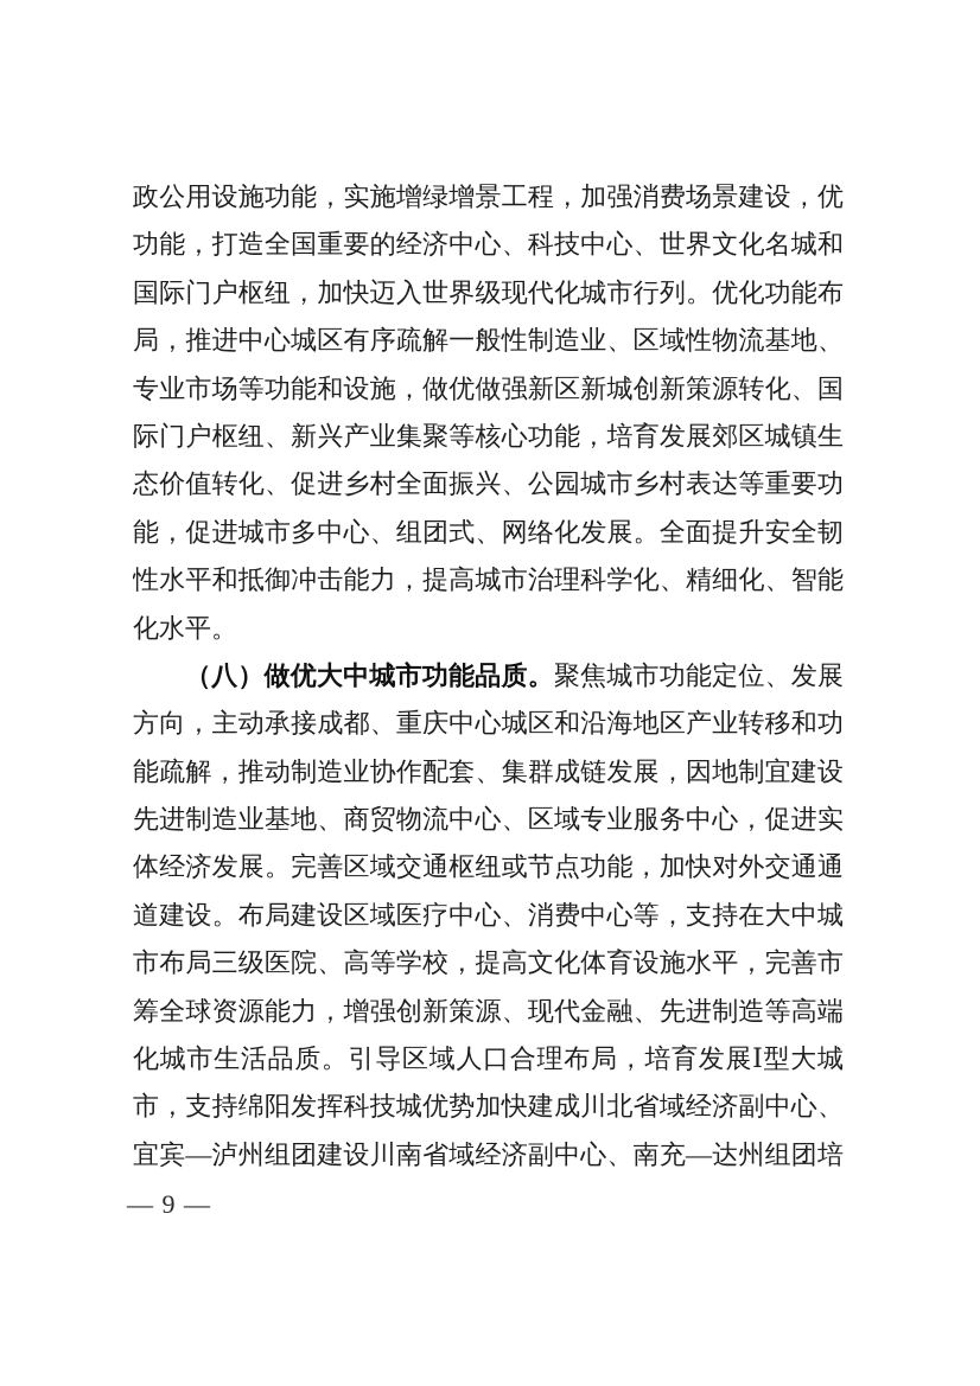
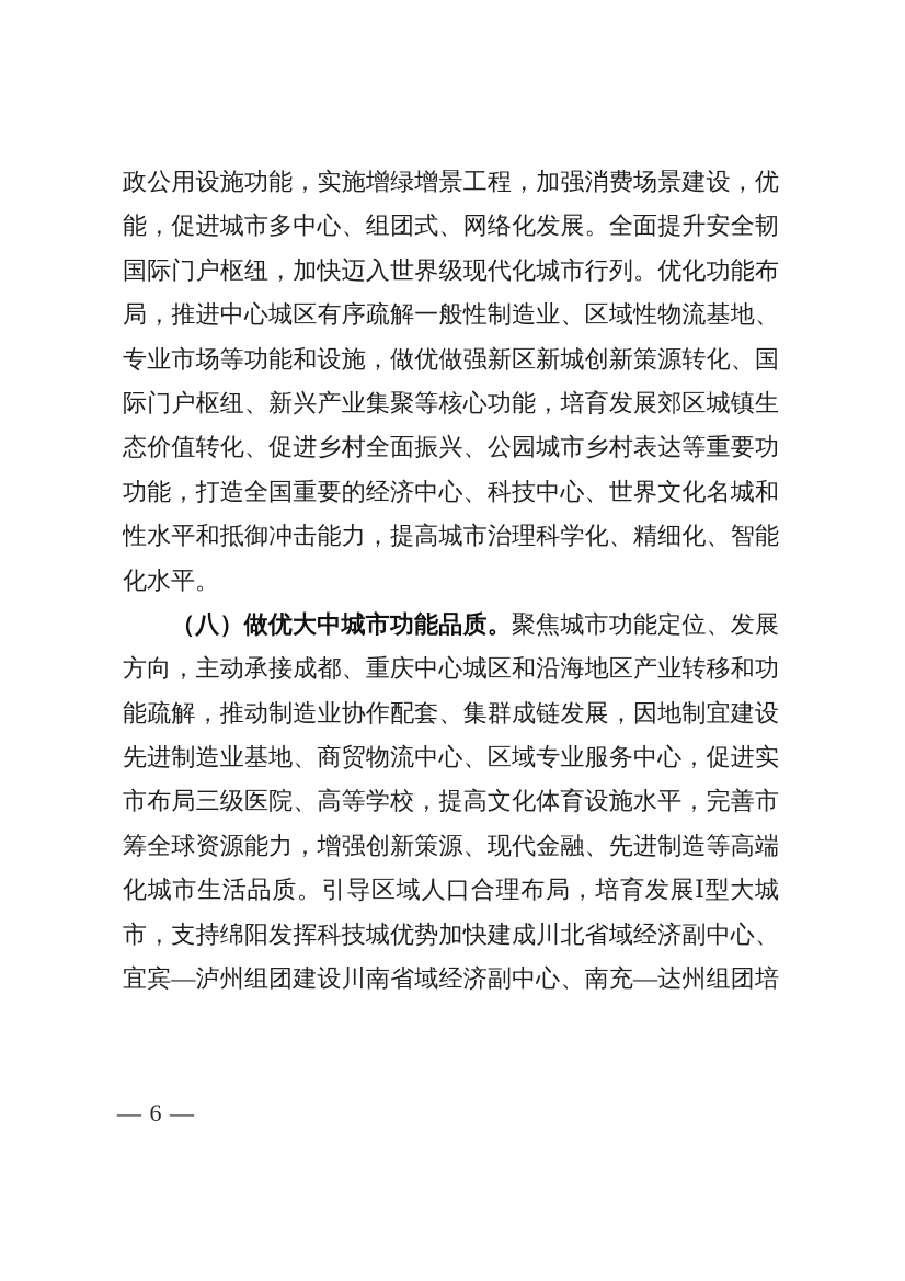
  政公用设施功能，实施增绿增景工程，加强消费场景建设，优
- 功能，打造全国重要的经济中心、科技中心、世界文化名城和
+ 能，促进城市多中心、组团式、网络化发展。全面提升安全韧
  国际门户枢纽，加快迈入世界级现代化城市行列。优化功能布
  局，推进中心城区有序疏解一般性制造业、区域性物流基地、
  专业市场等功能和设施，做优做强新区新城创新策源转化、国
  际门户枢纽、新兴产业集聚等核心功能，培育发展郊区城镇生
  态价值转化、促进乡村全面振兴、公园城市乡村表达等重要功
- 能，促进城市多中心、组团式、网络化发展。全面提升安全韧
+ 功能，打造全国重要的经济中心、科技中心、世界文化名城和
  性水平和抵御冲击能力，提高城市治理科学化、精细化、智能
  化水平。
  （八）做优大中城市功能品质。聚焦城市功能定位、发展
  方向，主动承接成都、重庆中心城区和沿海地区产业转移和功
  能疏解，推动制造业协作配套、集群成链发展，因地制宜建设
  先进制造业基地、商贸物流中心、区域专业服务中心，促进实
- 体经济发展。完善区域交通枢纽或节点功能，加快对外交通通
- 道建设。布局建设区域医疗中心、消费中心等，支持在大中城
  市布局三级医院、高等学校，提高文化体育设施水平，完善市
  筹全球资源能力，增强创新策源、现代金融、先进制造等高端
  化城市生活品质。引导区域人口合理布局，培育发展Ⅰ型大城
  市，支持绵阳发挥科技城优势加快建成川北省域经济副中心、
  宜宾—泸州组团建设川南省域经济副中心、南充—达州组团培
- — 9 —
+ — 6 —
